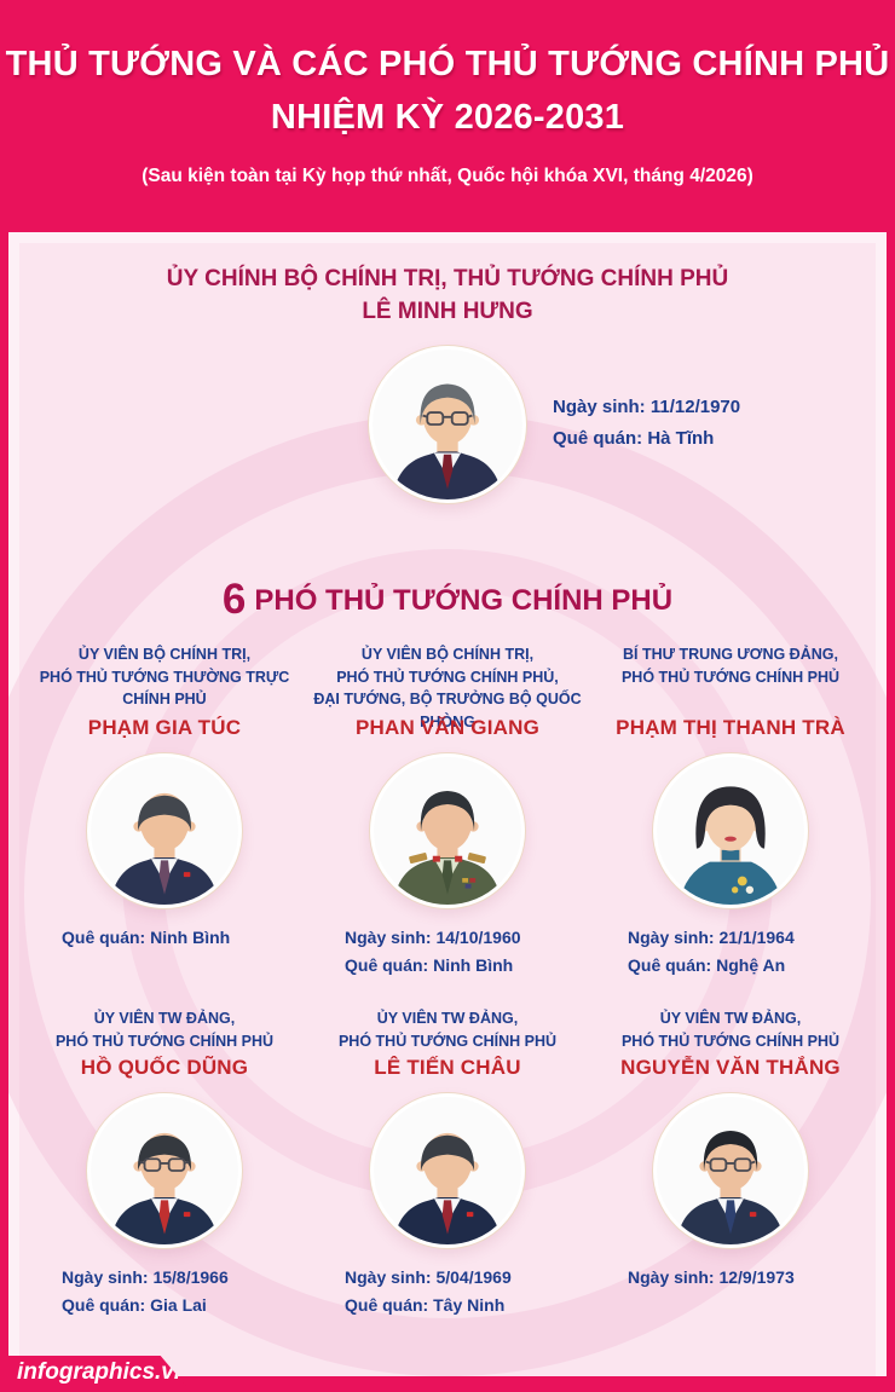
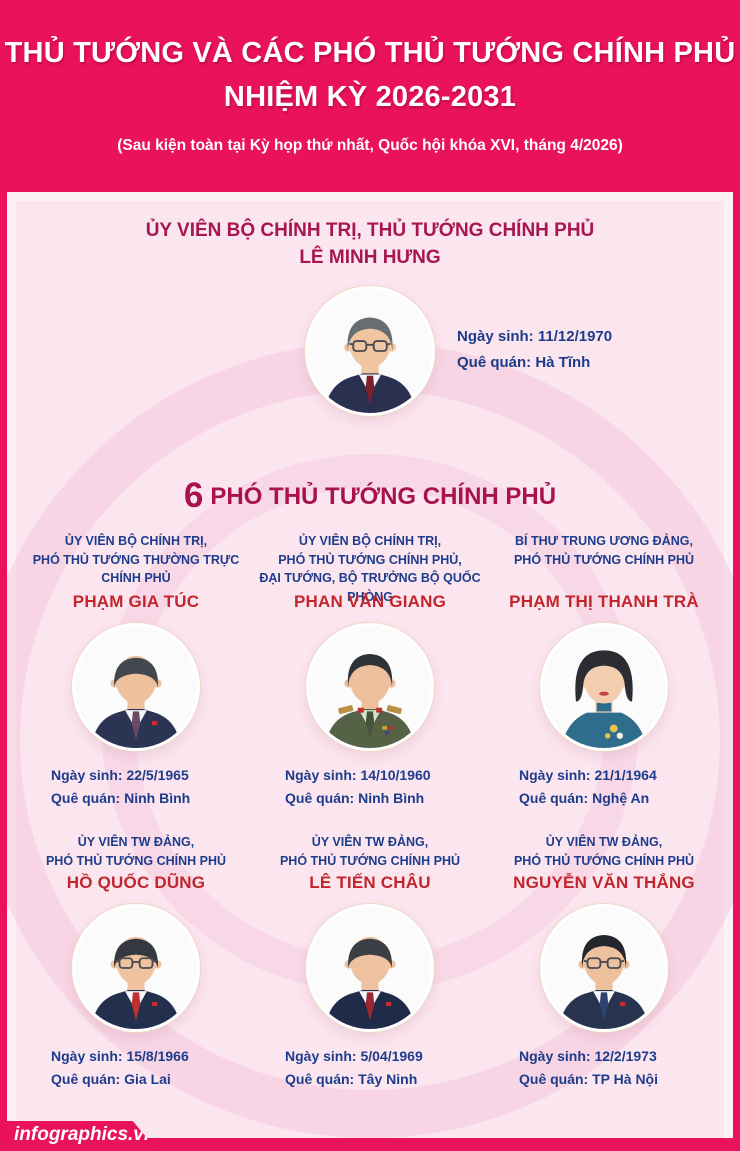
  THỦ TƯỚNG VÀ CÁC PHÓ THỦ TƯỚNG CHÍNH PHỦ
  NHIỆM KỲ 2026-2031
  (Sau kiện toàn tại Kỳ họp thứ nhất, Quốc hội khóa XVI, tháng 4/2026)
- ỦY CHÍNH BỘ CHÍNH TRỊ, THỦ TƯỚNG CHÍNH PHỦ
+ ỦY VIÊN BỘ CHÍNH TRỊ, THỦ TƯỚNG CHÍNH PHỦ
  LÊ MINH HƯNG
  Ngày sinh: 11/12/1970
  Quê quán: Hà Tĩnh
  6 PHÓ THỦ TƯỚNG CHÍNH PHỦ
  ỦY VIÊN BỘ CHÍNH TRỊ,
  PHÓ THỦ TƯỚNG THƯỜNG TRỰC
  CHÍNH PHỦ
  PHẠM GIA TÚC
+ Ngày sinh: 22/5/1965
  Quê quán: Ninh Bình
  ỦY VIÊN BỘ CHÍNH TRỊ,
  PHÓ THỦ TƯỚNG CHÍNH PHỦ,
  ĐẠI TƯỚNG, BỘ TRƯỞNG BỘ QUỐC PHÒNG
  PHAN VĂN GIANG
  Ngày sinh: 14/10/1960
  Quê quán: Ninh Bình
  BÍ THƯ TRUNG ƯƠNG ĐẢNG,
  PHÓ THỦ TƯỚNG CHÍNH PHỦ
  PHẠM THỊ THANH TRÀ
  Ngày sinh: 21/1/1964
  Quê quán: Nghệ An
  ỦY VIÊN TW ĐẢNG,
  PHÓ THỦ TƯỚNG CHÍNH PHỦ
  HỒ QUỐC DŨNG
  Ngày sinh: 15/8/1966
  Quê quán: Gia Lai
  ỦY VIÊN TW ĐẢNG,
  PHÓ THỦ TƯỚNG CHÍNH PHỦ
  LÊ TIẾN CHÂU
  Ngày sinh: 5/04/1969
  Quê quán: Tây Ninh
  ỦY VIÊN TW ĐẢNG,
  PHÓ THỦ TƯỚNG CHÍNH PHỦ
  NGUYỄN VĂN THẮNG
- Ngày sinh: 12/9/1973
+ Ngày sinh: 12/2/1973
+ Quê quán: TP Hà Nội
  infographics.v
